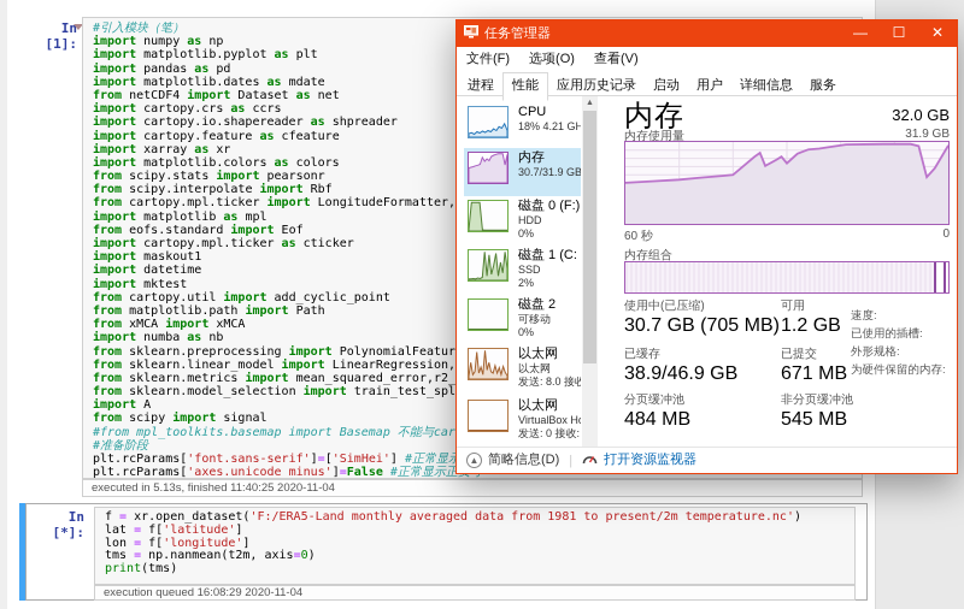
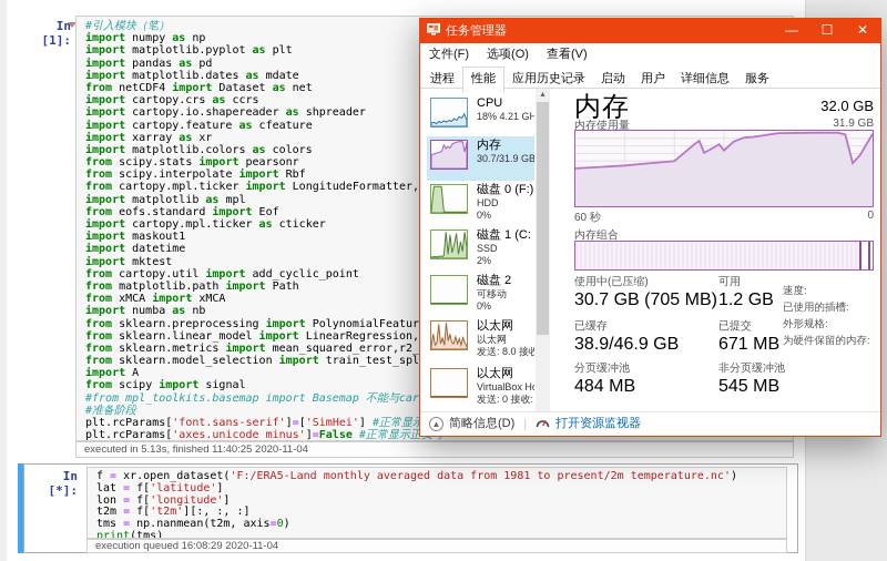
  In [1]:
  #引入模块（笔）
  import numpy as np
  import matplotlib.pyplot as plt
  import pandas as pd
  import matplotlib.dates as mdate
  from netCDF4 import Dataset as net
  import cartopy.crs as ccrs
  import cartopy.io.shapereader as shpreader
  import cartopy.feature as cfeature
  import xarray as xr
  import matplotlib.colors as colors
  from scipy.stats import pearsonr
  from scipy.interpolate import Rbf
  from cartopy.mpl.ticker import LongitudeFormatter,
  import matplotlib as mpl
  from eofs.standard import Eof
  import cartopy.mpl.ticker as cticker
  import maskout1
  import datetime
  import mktest
  from cartopy.util import add_cyclic_point
  from matplotlib.path import Path
  from xMCA import xMCA
  import numba as nb
  from sklearn.preprocessing import PolynomialFeatur
  from sklearn.linear_model import LinearRegression,
  from sklearn.metrics import mean_squared_error,r2_
  from sklearn.model_selection import train_test_spl
  import A
  from scipy import signal
  #from mpl_toolkits.basemap import Basemap 不能与car
  #准备阶段
  plt.rcParams['font.sans-serif']=['SimHei'] #正常显示
  plt.rcParams['axes.unicode_minus']=False #正常显示正
  executed in 5.13s, finished 11:40:25 2020-11-04
  In [*]:
  f = xr.open_dataset('F:/ERA5-Land monthly averaged data from 1981 to present/2m temperature.nc')
  lat = f['latitude']
  lon = f['longitude']
+ t2m = f['t2m'][:, :, :]
  tms = np.nanmean(t2m, axis=0)
  print(tms)
  execution queued 16:08:29 2020-11-04
  任务管理器
  —
  ☐
  ✕
  文件(F)
  选项(O)
  查看(V)
  进程 性能 应用历史记录 启动 用户 详细信息 服务
  CPU
  18% 4.21 GH
  内存
  磁盘 0 (F:)
  HDD
  0%
  SSD
  2%
  磁盘 2
  可移动
  0%
  以太网
  以太网
  以太网
  内存
  32.0 GB
  内存使用量
  31.9 GB
  60 秒
  0
  内存组合
  使用中(已压缩)
  30.7 GB (705 MB)
  可用
  1.2 GB
  已缓存
  38.9/46.9 GB
  已提交
  671 MB
  分页缓冲池
  484 MB
  非分页缓冲池
  545 MB
  速度:
  已使用的插槽:
  外形规格:
  为硬件保留的内存:
  ▲
  简略信息(D)
  |
  打开资源监视器
